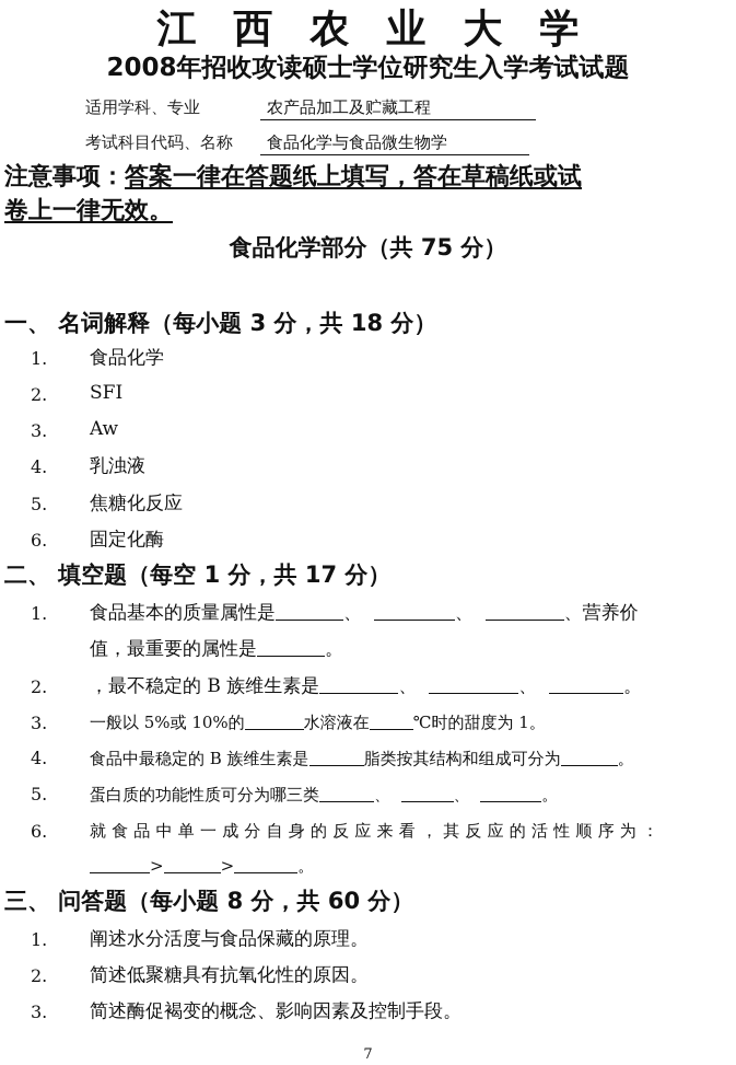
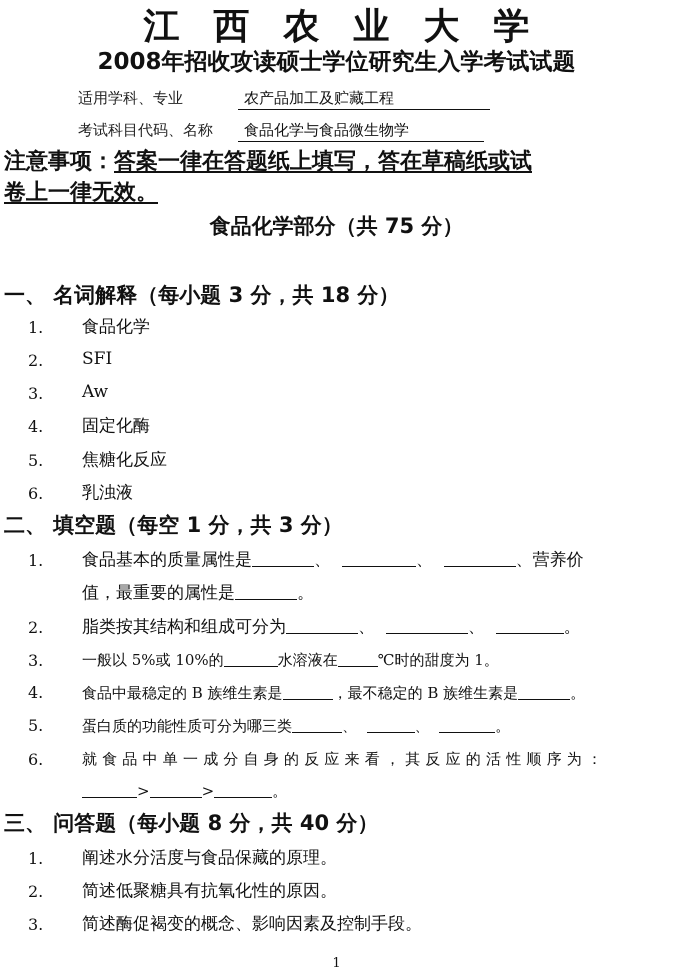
  江西农业大学
  2008年招收攻读硕士学位研究生入学考试试题
  适用学科、专业
  农产品加工及贮藏工程
  考试科目代码、名称
  食品化学与食品微生物学
  注意事项：答案一律在答题纸上填写，答在草稿纸或试
  卷上一律无效。
  食品化学部分（共 75 分）
  一、 名词解释（每小题 3 分，共 18 分）
  1.
  食品化学
  2.
  SFI
  3.
  Aw
  4.
- 乳浊液
+ 固定化酶
  5.
  焦糖化反应
  6.
- 固定化酶
+ 乳浊液
- 二、 填空题（每空 1 分，共 17 分）
+ 二、 填空题（每空 1 分，共 3 分）
  1.
  食品基本的质量属性是 、 、 、营养价
  值，最重要的属性是 。
  2.
- ，最不稳定的 B 族维生素是 、 、 。
+ 脂类按其结构和组成可分为 、 、 。
  3.
  一般以 5%或 10%的 水溶液在 ℃时的甜度为 1。
  4.
- 食品中最稳定的 B 族维生素是 脂类按其结构和组成可分为 。
+ 食品中最稳定的 B 族维生素是 ，最不稳定的 B 族维生素是 。
  5.
  蛋白质的功能性质可分为哪三类 、 、 。
  6.
  就食品中单一成分自身的反应来看，其反应的活性顺序为：
  > > 。
- 三、 问答题（每小题 8 分，共 60 分）
+ 三、 问答题（每小题 8 分，共 40 分）
  1.
  阐述水分活度与食品保藏的原理。
  2.
  简述低聚糖具有抗氧化性的原因。
  3.
  简述酶促褐变的概念、影响因素及控制手段。
- 7
+ 1
